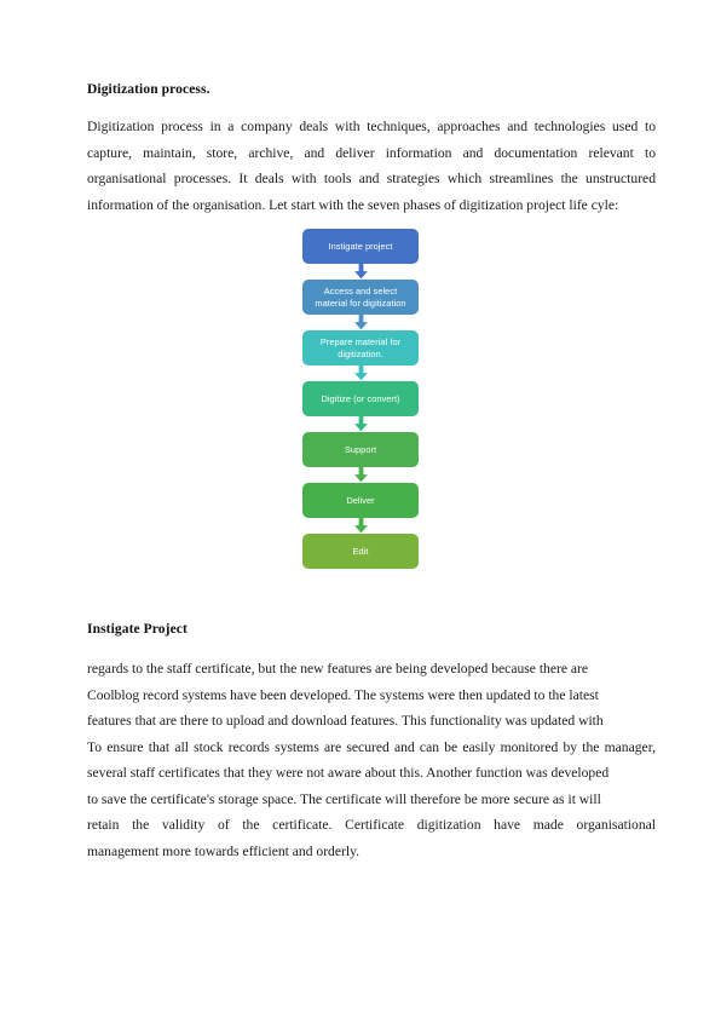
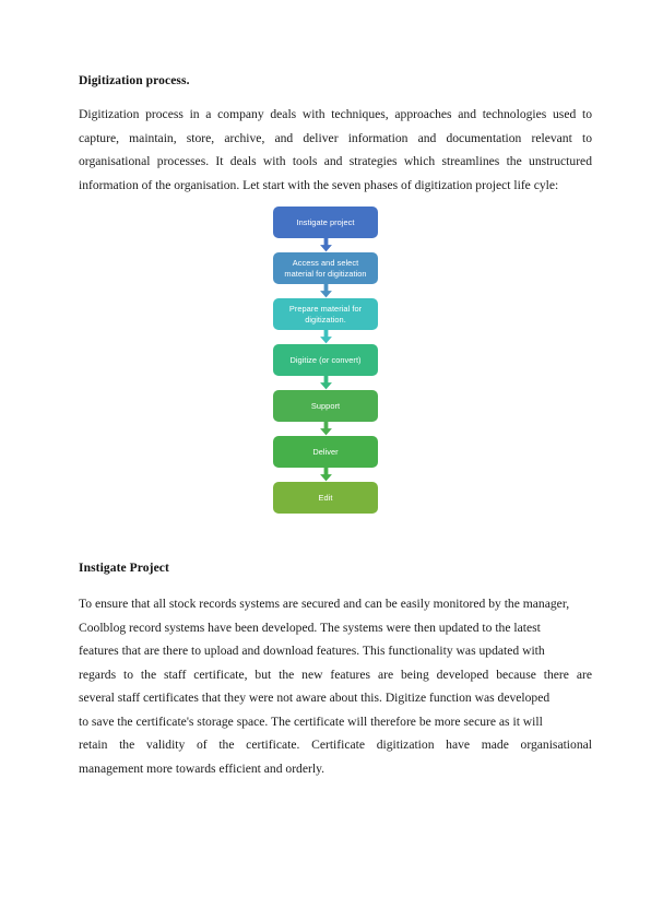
  Digitization process.
  Digitization process in a company deals with techniques, approaches and technologies used to capture, maintain, store, archive, and deliver information and documentation relevant to organisational processes. It deals with tools and strategies which streamlines the unstructured information of the organisation. Let start with the seven phases of digitization project life cyle:
  Instigate project
  Access and select material for digitization
  Prepare material for digitization.
  Digitize (or convert)
  Support
  Deliver
  Edit
  Instigate Project
- regards to the staff certificate, but the new features are being developed because there are
+ To ensure that all stock records systems are secured and can be easily monitored by the manager,
  Coolblog record systems have been developed. The systems were then updated to the latest
  features that are there to upload and download features. This functionality was updated with
- To ensure that all stock records systems are secured and can be easily monitored by the manager,
+ regards to the staff certificate, but the new features are being developed because there are
- several staff certificates that they were not aware about this. Another function was developed
+ several staff certificates that they were not aware about this. Digitize function was developed
  to save the certificate's storage space. The certificate will therefore be more secure as it will
  retain the validity of the certificate. Certificate digitization have made organisational
  management more towards efficient and orderly.
